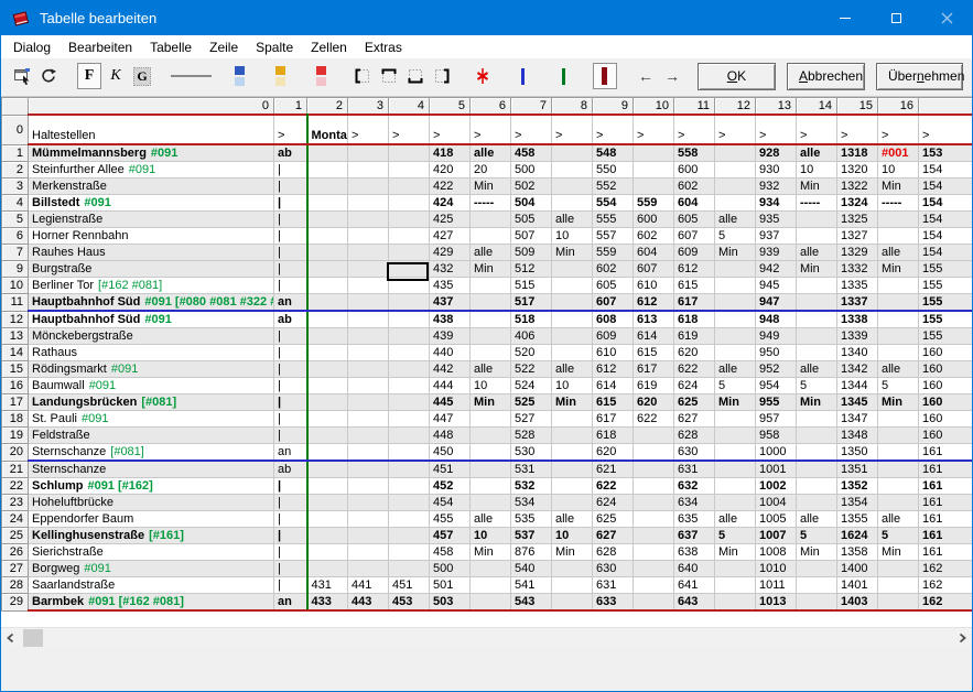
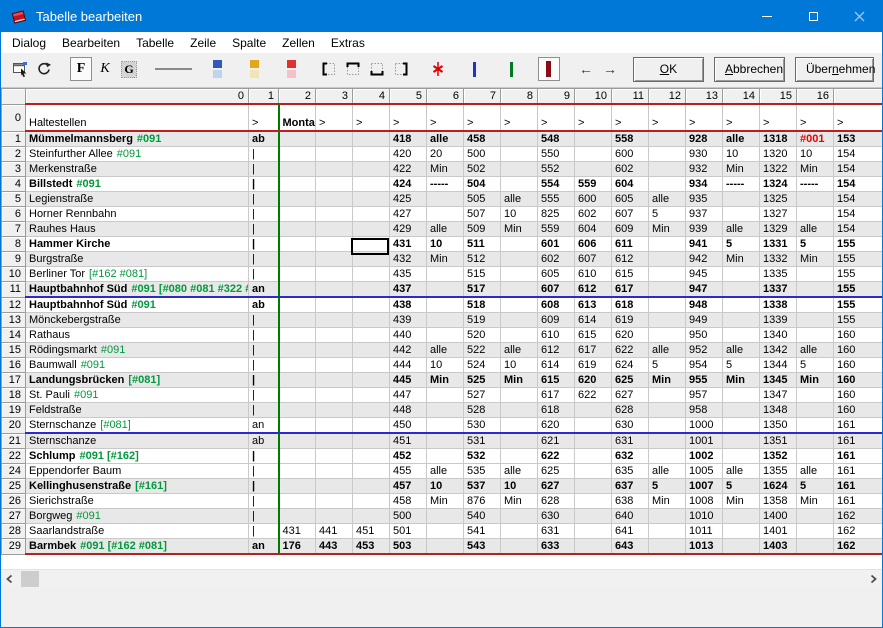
  Tabelle bearbeiten
  Dialog
  Bearbeiten
  Tabelle
  Zeile
  Spalte
  Zellen
  Extras
  F
  K
  G
  ←
  →
  OK
  Abbrechen
  Übernehmen
  	0	1	2	3	4	5	6	7	8	9	10	11	12	13	14	15	16
  0	Haltestellen	>	Monta	>	>	>	>	>	>	>	>	>	>	>	>	>	>	>
  1	Mümmelmannsberg #091	ab				418	alle	458		548		558		928	alle	1318	#001	153
  2	Steinfurther Allee #091	|				420	20	500		550		600		930	10	1320	10	154
  3	Merkenstraße	|				422	Min	502		552		602		932	Min	1322	Min	154
  4	Billstedt #091	|				424	-----	504		554	559	604		934	-----	1324	-----	154
  5	Legienstraße	|				425		505	alle	555	600	605	alle	935		1325		154
- 6	Horner Rennbahn	|				427		507	10	557	602	607	5	937		1327		154
+ 6	Horner Rennbahn	|				427		507	10	825	602	607	5	937		1327		154
  7	Rauhes Haus	|				429	alle	509	Min	559	604	609	Min	939	alle	1329	alle	154
+ 8	Hammer Kirche	|				431	10	511		601	606	611		941	5	1331	5	155
  9	Burgstraße	|				432	Min	512		602	607	612		942	Min	1332	Min	155
  10	Berliner Tor [#162 #081]	|				435		515		605	610	615		945		1335		155
  11	Hauptbahnhof Süd #091 [#080 #081 #322	an				437		517		607	612	617		947		1337		155
  12	Hauptbahnhof Süd #091	ab				438		518		608	613	618		948		1338		155
- 13	Mönckebergstraße	|				439		406		609	614	619		949		1339		155
+ 13	Mönckebergstraße	|				439		519		609	614	619		949		1339		155
  14	Rathaus	|				440		520		610	615	620		950		1340		160
  15	Rödingsmarkt #091	|				442	alle	522	alle	612	617	622	alle	952	alle	1342	alle	160
  16	Baumwall #091	|				444	10	524	10	614	619	624	5	954	5	1344	5	160
  17	Landungsbrücken [#081]	|				445	Min	525	Min	615	620	625	Min	955	Min	1345	Min	160
  18	St. Pauli #091	|				447		527		617	622	627		957		1347		160
  19	Feldstraße	|				448		528		618		628		958		1348		160
  20	Sternschanze [#081]	an				450		530		620		630		1000		1350		161
  21	Sternschanze	ab				451		531		621		631		1001		1351		161
  22	Schlump #091 [#162]	|				452		532		622		632		1002		1352		161
- 23	Hoheluftbrücke	|				454		534		624		634		1004		1354		161
  24	Eppendorfer Baum	|				455	alle	535	alle	625		635	alle	1005	alle	1355	alle	161
  25	Kellinghusenstraße [#161]	|				457	10	537	10	627		637	5	1007	5	1624	5	161
  26	Sierichstraße	|				458	Min	876	Min	628		638	Min	1008	Min	1358	Min	161
  27	Borgweg #091	|				500		540		630		640		1010		1400		162
  28	Saarlandstraße	|	431	441	451	501		541		631		641		1011		1401		162
- 29	Barmbek #091 [#162 #081]	an	433	443	453	503		543		633		643		1013		1403		162
+ 29	Barmbek #091 [#162 #081]	an	176	443	453	503		543		633		643		1013		1403		162
